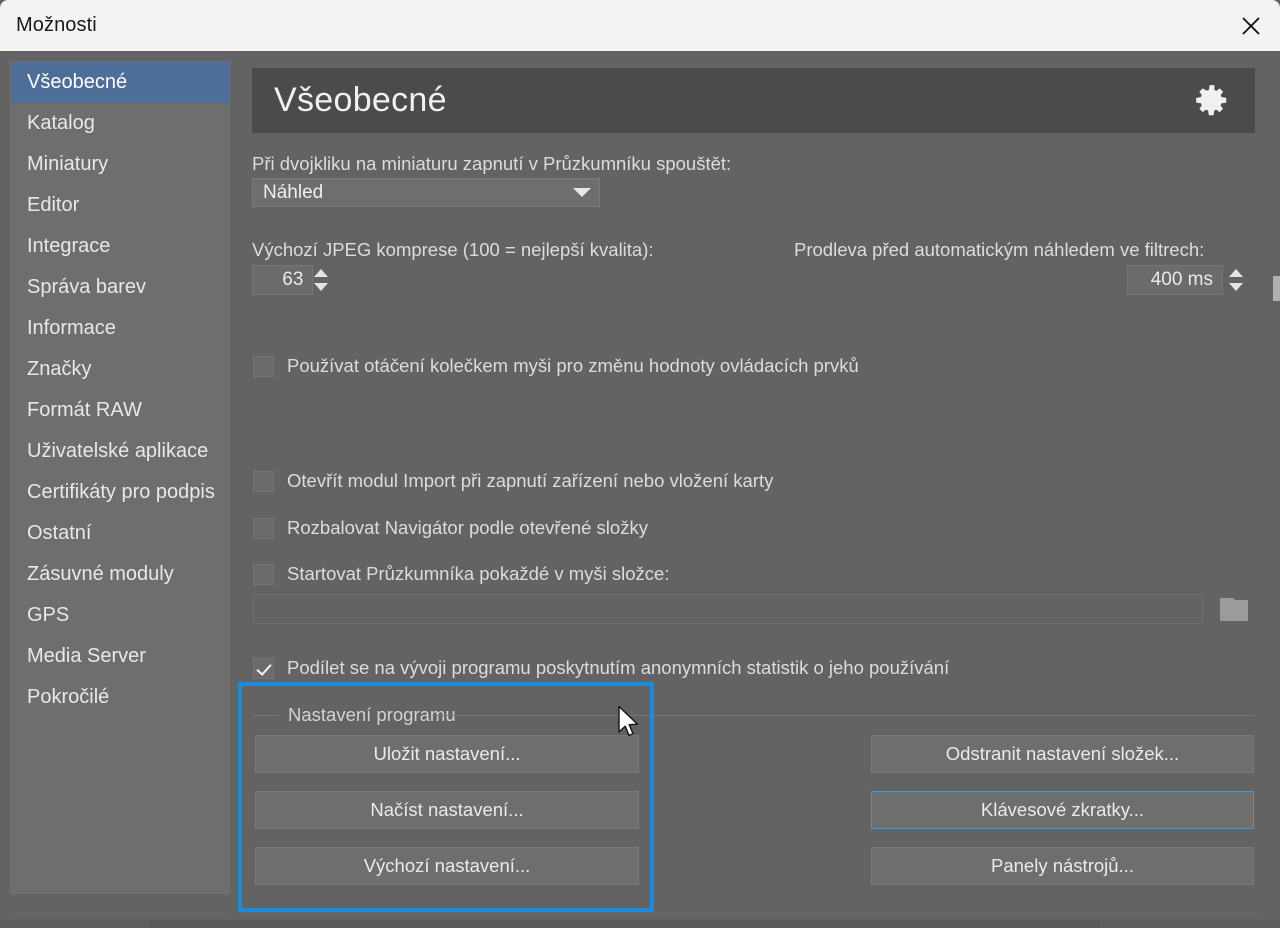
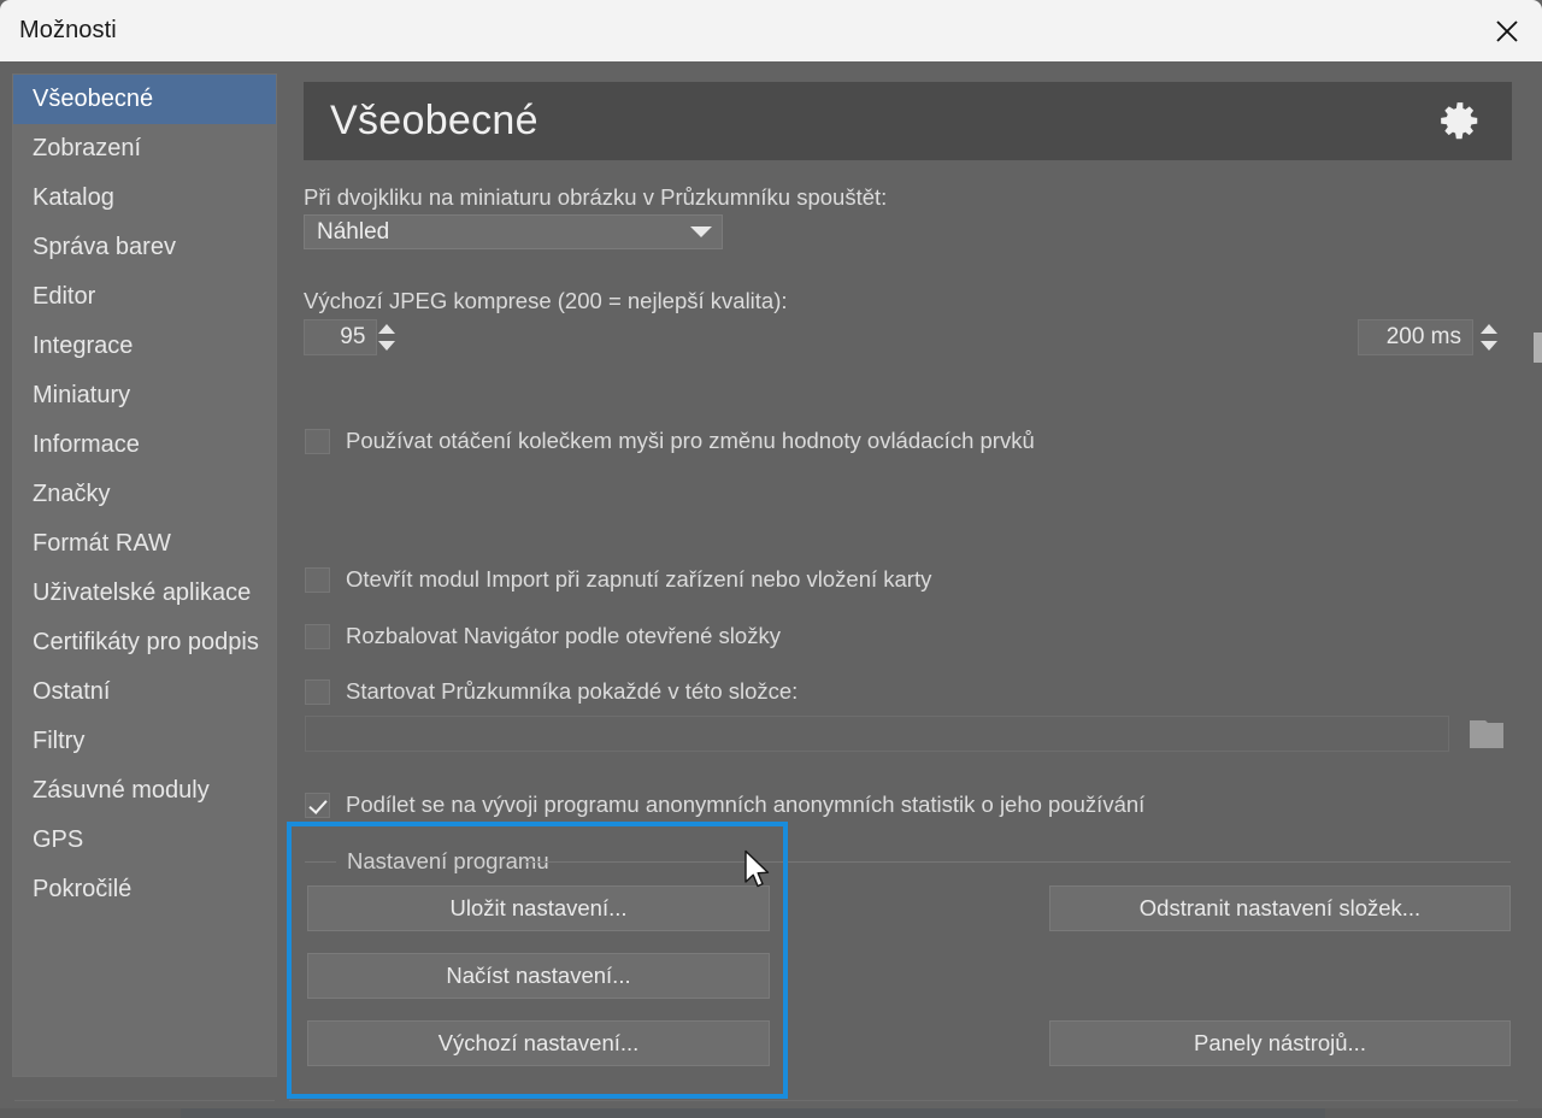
  Možnosti
  Všeobecné
+ Zobrazení
  Katalog
- Miniatury
+ Správa barev
  Editor
  Integrace
- Správa barev
+ Miniatury
  Informace
  Značky
  Formát RAW
  Uživatelské aplikace
  Certifikáty pro podpis
  Ostatní
+ Filtry
  Zásuvné moduly
  GPS
- Media Server
  Pokročilé
  Všeobecné
- Při dvojkliku na miniaturu zapnutí v Průzkumníku spouštět:
+ Při dvojkliku na miniaturu obrázku v Průzkumníku spouštět:
  Náhled
- Výchozí JPEG komprese (100 = nejlepší kvalita):
+ Výchozí JPEG komprese (200 = nejlepší kvalita):
- 63
+ 95
- Prodleva před automatickým náhledem ve filtrech:
- 400 ms
+ 200 ms
  Používat otáčení kolečkem myši pro změnu hodnoty ovládacích prvků
  Otevřít modul Import při zapnutí zařízení nebo vložení karty
  Rozbalovat Navigátor podle otevřené složky
- Startovat Průzkumníka pokaždé v myši složce:
+ Startovat Průzkumníka pokaždé v této složce:
- Podílet se na vývoji programu poskytnutím anonymních statistik o jeho používání
+ Podílet se na vývoji programu anonymních anonymních statistik o jeho používání
  Nastavení progra
  Uložit nastavení...
  Načíst nastavení...
  Výchozí nastavení...
  Odstranit nastavení složek...
- Klávesové zkratky...
  Panely nástrojů...
